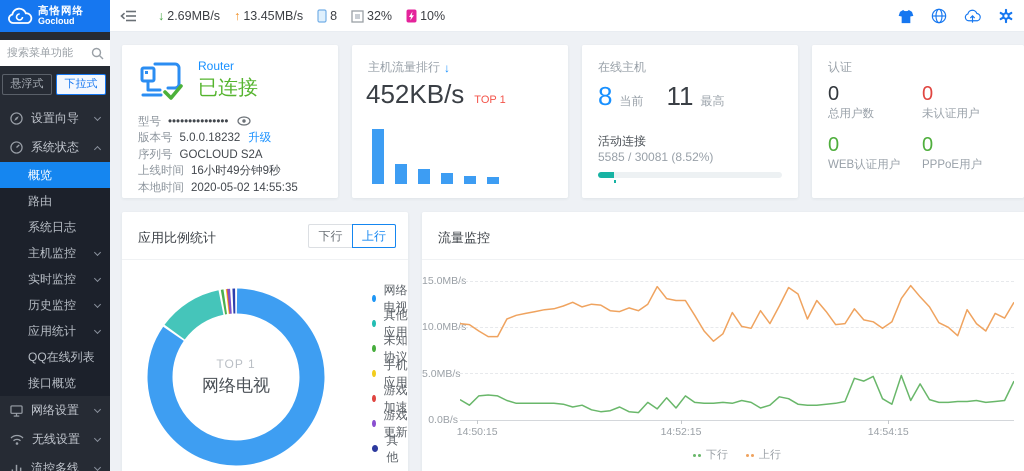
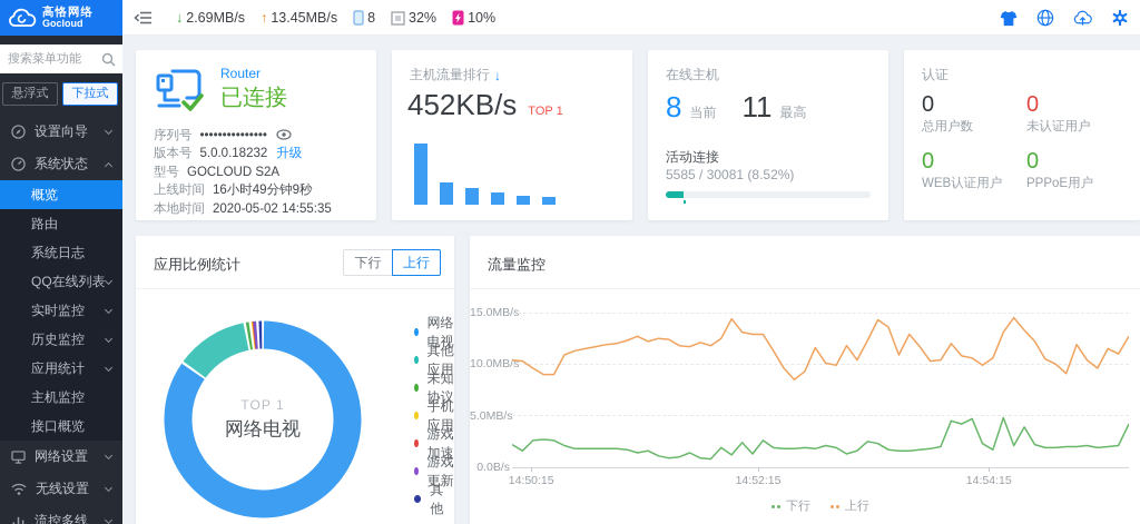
  高恪网络
  Gocloud
  ↓
  2.69MB/s
  ↑
  13.45MB/s
  8
  32%
  10%
  搜索菜单功能
  悬浮式
  下拉式
  设置向导
  系统状态
  概览
  路由
  系统日志
- 主机监控
+ QQ在线列表
  实时监控
  历史监控
  应用统计
- QQ在线列表
+ 主机监控
  接口概览
  网络设置
  无线设置
  流控多线
  Router
  已连接
- 型号 •••••••••••••••
+ 序列号 •••••••••••••••
  版本号 5.0.0.18232 升级
- 序列号 GOCLOUD S2A
+ 型号 GOCLOUD S2A
  上线时间 16小时49分钟9秒
  本地时间 2020-05-02 14:55:35
  主机流量排行
  ↓
  452KB/s
  TOP 1
  在线主机
  8
  当前
  11
  最高
  活动连接
  5585 / 30081 (8.52%)
  认证
  0
  总用户数
  0
  未认证用户
  0
  WEB认证用户
  0
  PPPoE用户
  应用比例统计
  下行
  上行
  TOP 1
  网络电视
  网络电视
  其他应用
  未知协议
  手机应用
  游戏加速
  游戏更新
  其他
  流量监控
  15.0MB
  10.0MB
  5.0MB/s
  0.0B/s
  14:50:15
  14:52:15
  14:54:15
  下行
  上行
